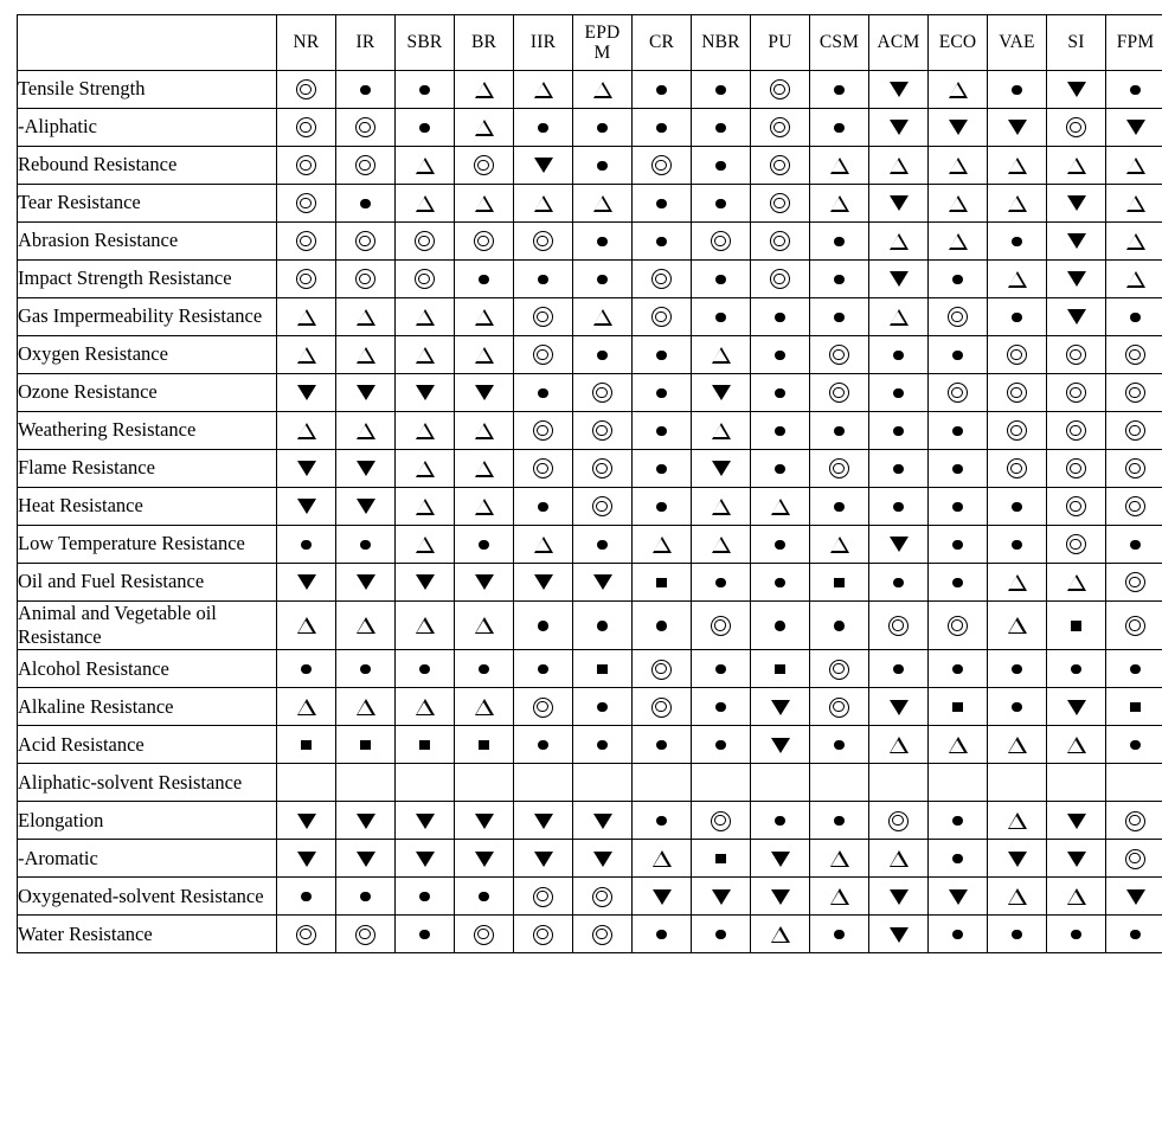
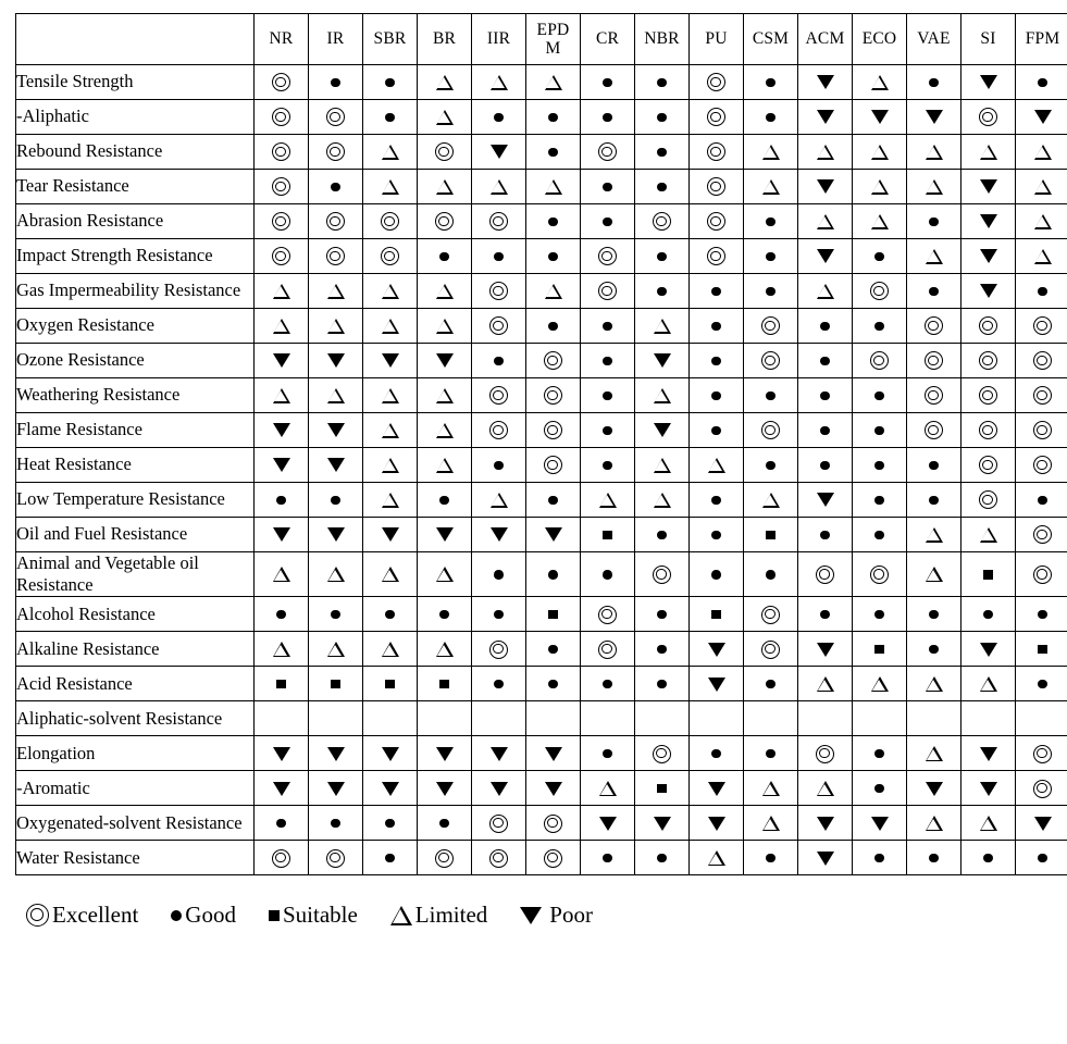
  	NR	IR	SBR	BR	IIR	EPDM	CR	NBR	PU	CSM	ACM	ECO	VAE	SI	FPM
  Tensile Strength
  -Aliphatic
  Rebound Resistance
  Tear Resistance
  Abrasion Resistance
  Impact Strength Resistance
  Gas Impermeability Resistance
  Oxygen Resistance
  Ozone Resistance
  Weathering Resistance
  Flame Resistance
  Heat Resistance
  Low Temperature Resistance
  Oil and Fuel Resistance
  Animal and Vegetable oil Resistance
  Alcohol Resistance
  Alkaline Resistance
  Acid Resistance
  Aliphatic-solvent Resistance
  Elongation
  -Aromatic
  Oxygenated-solvent Resistance
  Water Resistance
+ Excellent
+ Good
+ Suitable
+ Limited
+ Poor
